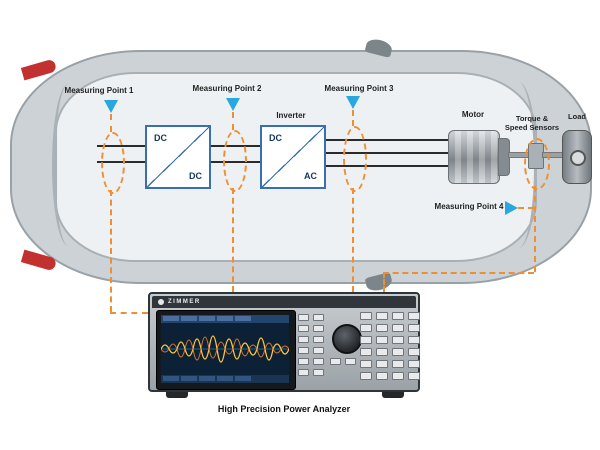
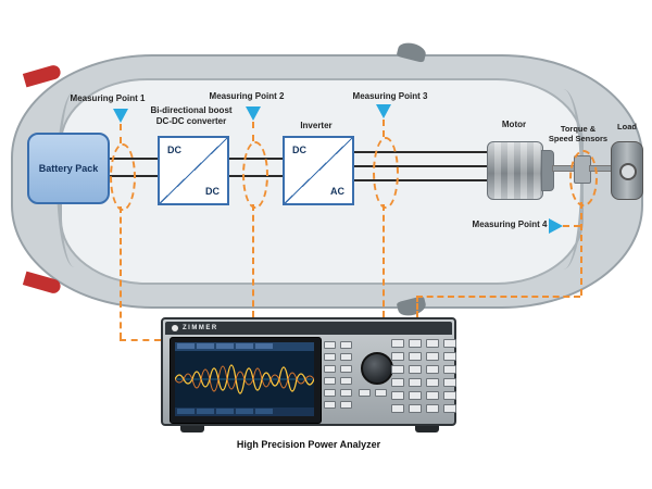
+ Battery Pack
+ Bi-directional boost
+ DC-DC converter
  DC
  DC
  Inverter
  DC
  AC
  Motor
  Torque &
  Speed Sensors
  Load
  Measuring Point 1
  Measuring Point 2
  Measuring Point 3
  Measuring Point 4
  High Precision Power Analyzer
